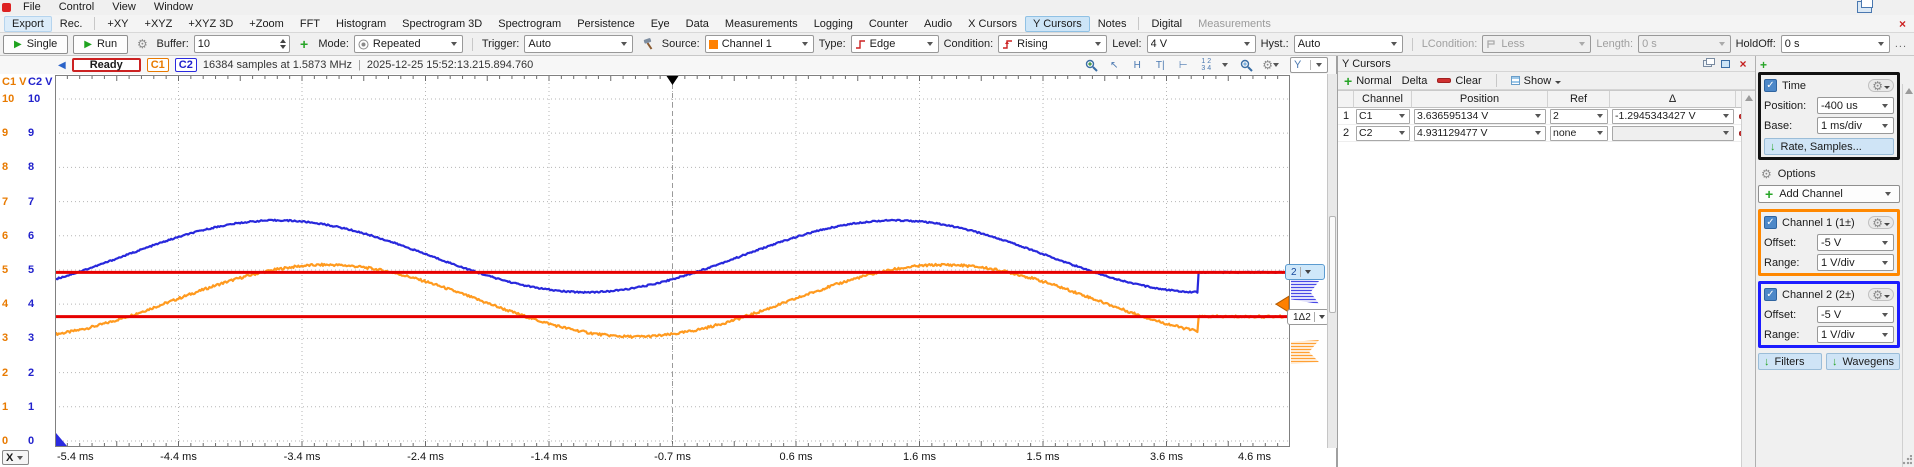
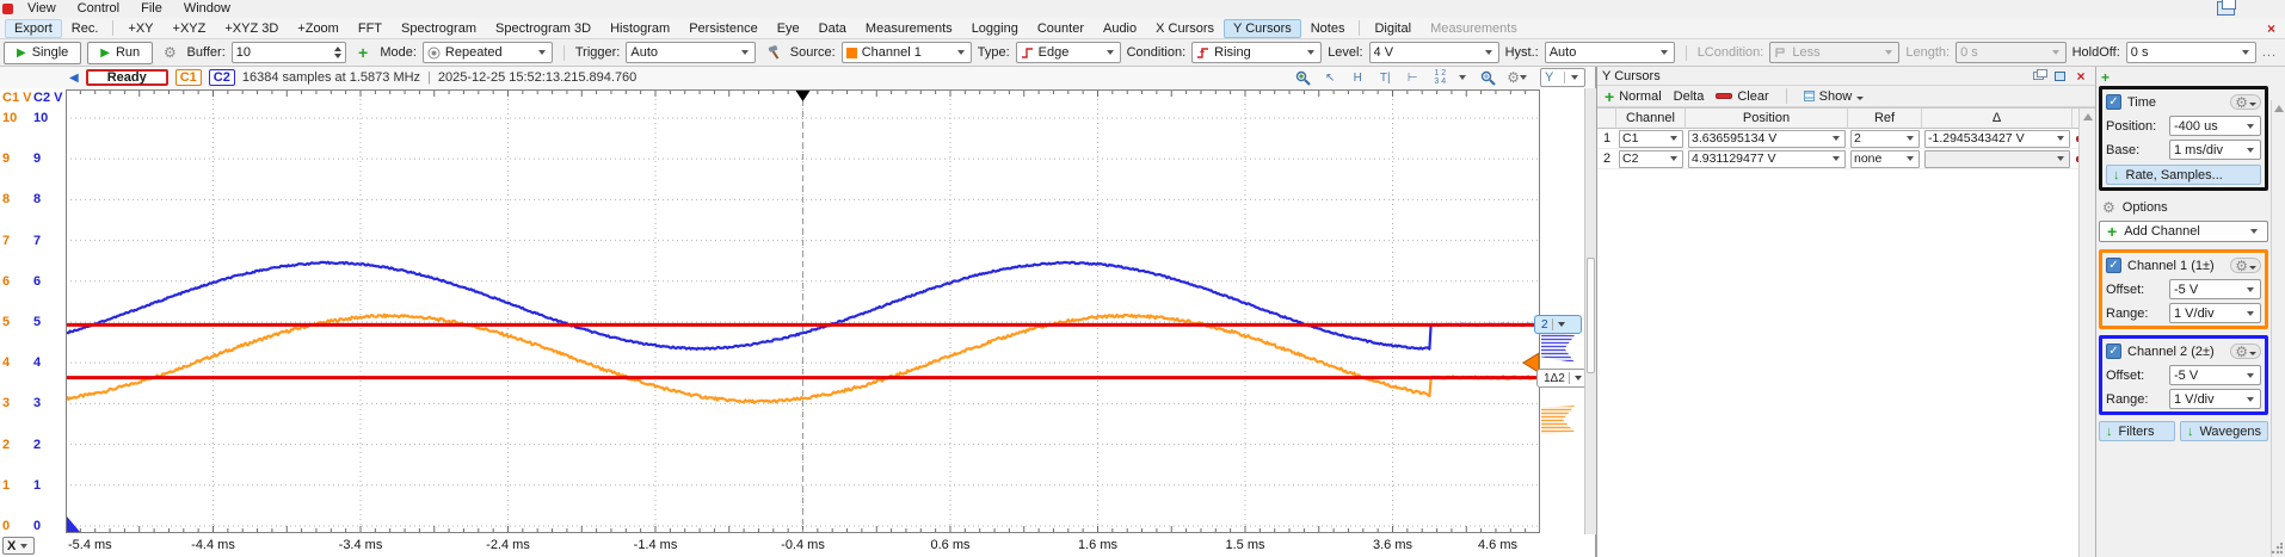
- File
+ View
  Control
- View
+ File
  Window
  Export
  Rec.
  +XY
  +XYZ
  +XYZ 3D
  +Zoom
  FFT
- Histogram
+ Spectrogram
  Spectrogram 3D
- Spectrogram
+ Histogram
  Persistence
  Eye
  Data
  Measurements
  Logging
  Counter
  Audio
  X Cursors
  Y Cursors
  Notes
  Digital
  Measurements
  ×
  ▶
  Single
  ▶
  Run
  ⚙
  Buffer:
  10
  +
  Mode:
  Repeated
  Trigger:
  Auto
  Source:
  Channel 1
  Type:
  Edge
  Condition:
  Rising
  Level:
  4 V
  Hyst.:
  Auto
  LCondition:
  Less
  Length:
  0 s
  HoldOff:
  0 s
  ...
  ◀
  Ready
  C1
  C2
  16384 samples at 1.5873 MHz
  |
  2025-12-25 15:52:13.215.894.760
  ↖
  H
  T|
  ⊢
  ⚙
  Y
  C1 V
  C2 V
  10
  10
  9
  9
  8
  8
  7
  7
  6
  6
  5
  5
  4
  4
  3
  3
  2
  2
  1
  1
  0
  0
  2
  1Δ2
  X
  -5.4 ms
  -4.4 ms
  -3.4 ms
  -2.4 ms
  -1.4 ms
- -0.7 ms
+ -0.4 ms
  0.6 ms
  1.6 ms
  1.5 ms
  3.6 ms
  4.6 ms
  Y Cursors
  ×
  +
  Normal
  Delta
  Clear
  Show
  Channel
  Position
  Ref
  Δ
  1
  C1
  3.636595134 V
  2
  -1.2945343427 V
  2
  C2
  4.931129477 V
  none
  +
  ✓
  Time
  ⚙
  Position:
  -400 us
  Base:
  1 ms/div
  ↓
  Rate, Samples...
  ⚙
  Options
  +
  Add Channel
  ✓
  Channel 1 (1±)
  ⚙
  Offset:
  -5 V
  Range:
  1 V/div
  ✓
  Channel 2 (2±)
  ⚙
  Offset:
  -5 V
  Range:
  1 V/div
  ↓
  Filters
  ↓
  Wavegens
